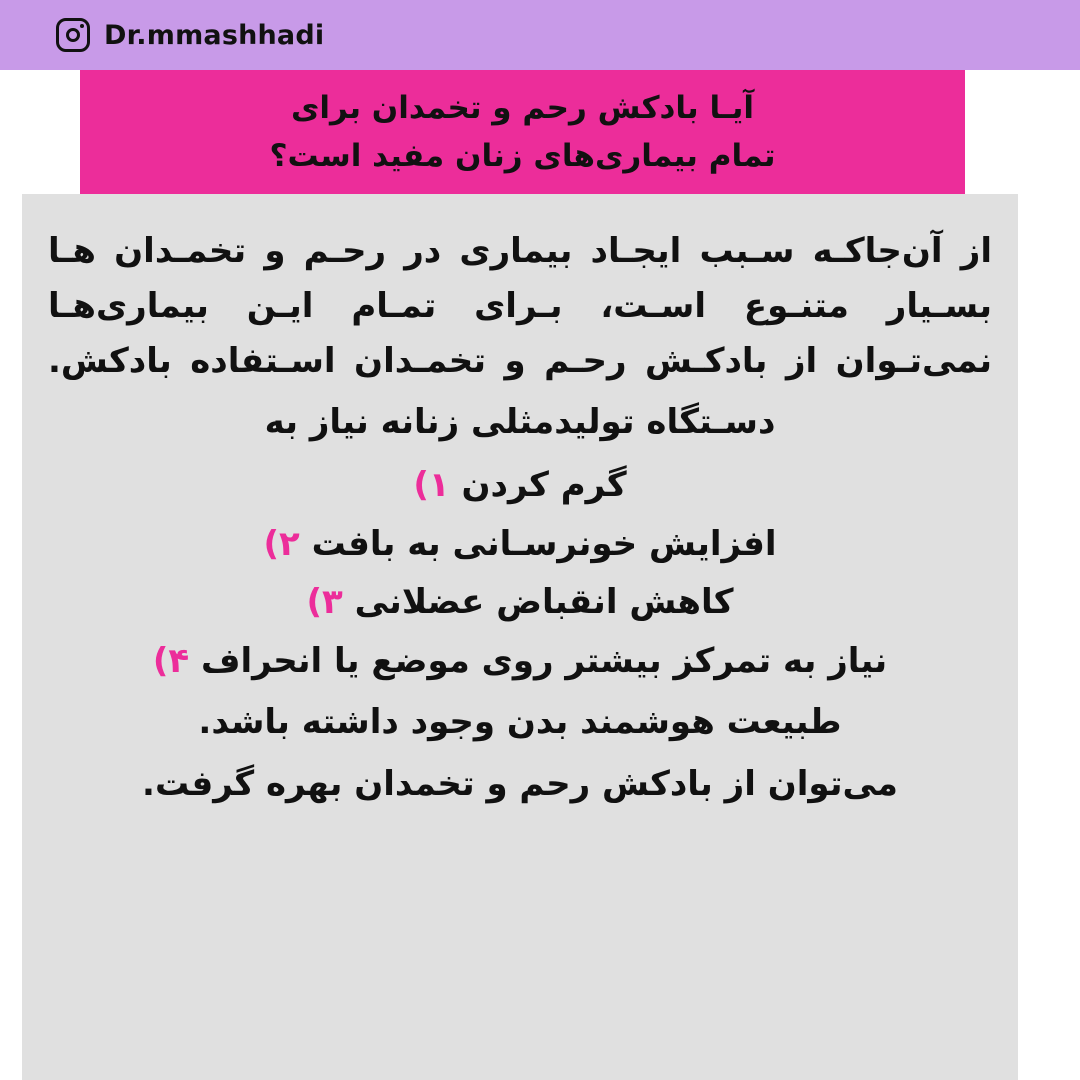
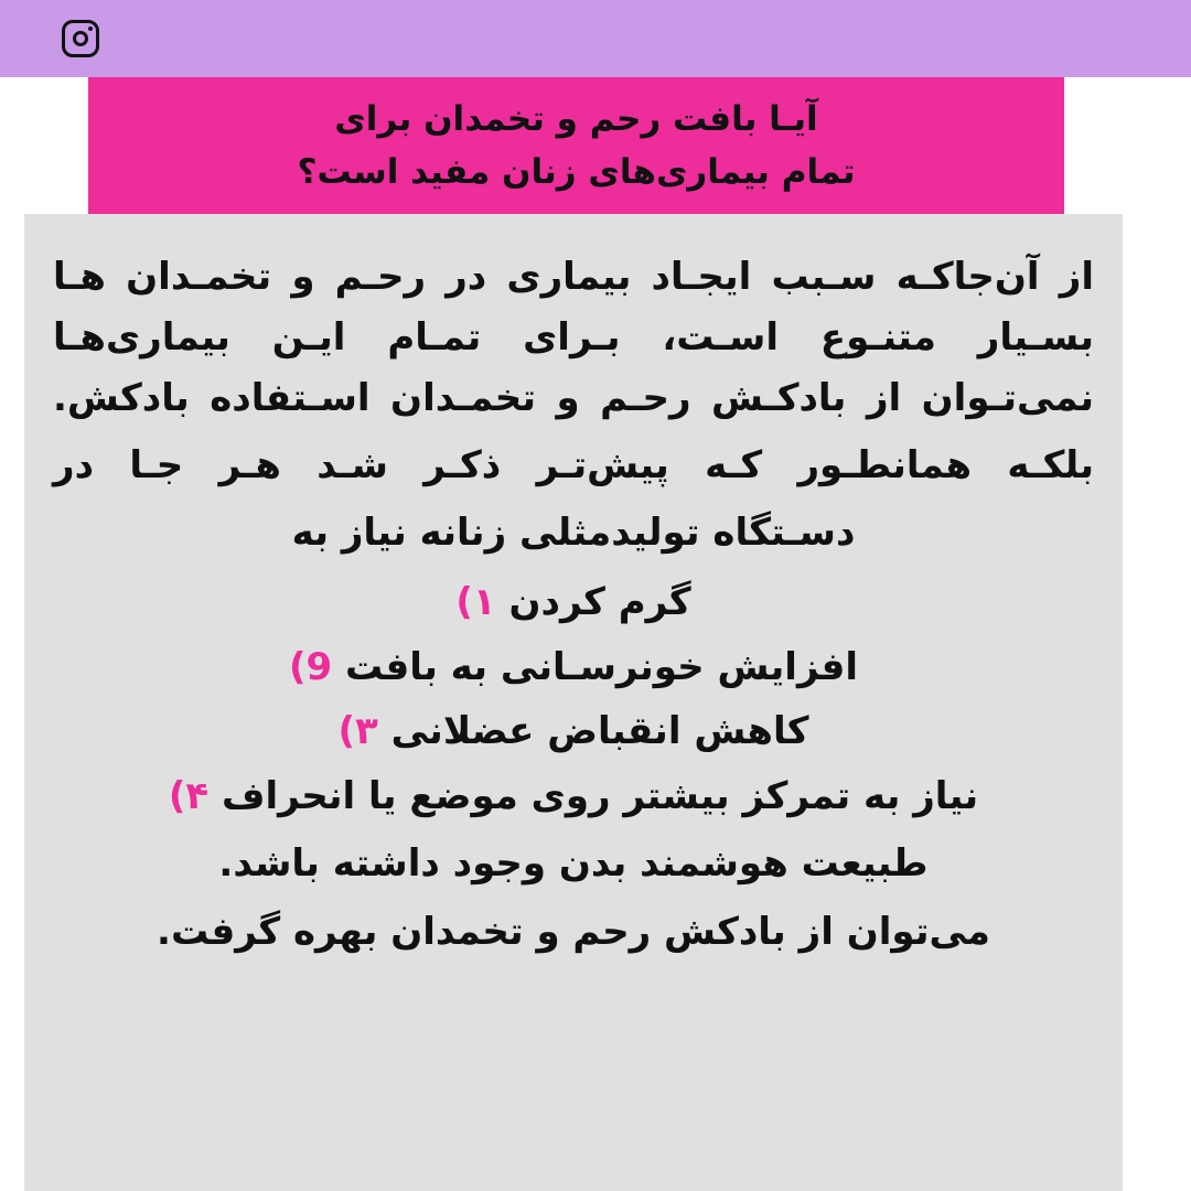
- Dr.mmashhadi
- آیـا بادکش رحم و تخمدان برای
+ آیـا بافت رحم و تخمدان برای
  تمام بیماری‌های زنان مفید است؟
  از آن‌جاکـه سـبب ایجـاد بیماری در رحـم و تخمـدان هـا بسـیار متنـوع اسـت، بـرای تمـام ایـن بیماری‌هـا نمی‌تـوان از بادکـش رحـم و تخمـدان اسـتفاده بادکش.
+ بلکـه همانطـور کـه پیش‌تـر ذکـر شـد هـر جـا در
  دسـتگاه تولیدمثلی زنانه نیاز به
  گرم کردن ۱)
- افزایش خونرسـانی به بافت ۲)
+ افزایش خونرسـانی به بافت 9)
  کاهش انقباض عضلانی ۳)
  نیاز به تمرکز بیشتر روی موضع یا انحراف ۴)
  طبیعت هوشمند بدن وجود داشته باشد.
  می‌توان از بادکش رحم و تخمدان بهره گرفت.
